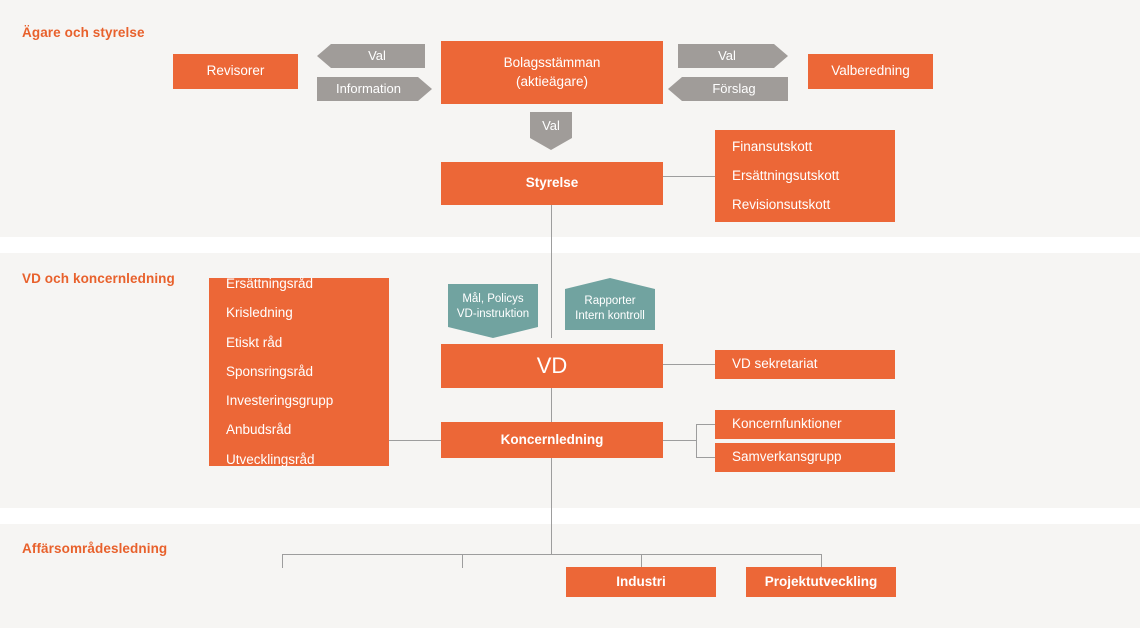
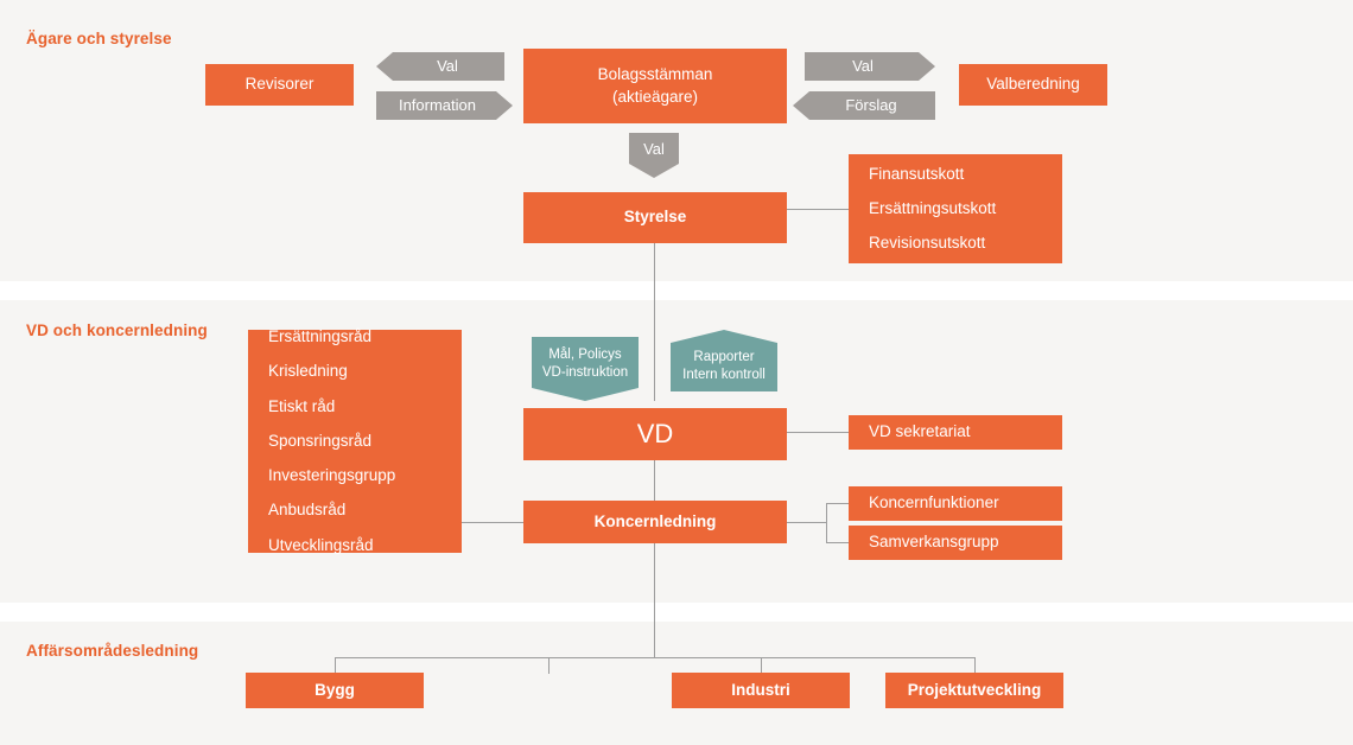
  Ägare och styrelse
  Revisorer
  Bolagsstämman
  (aktieägare)
  Valberedning
  Val
  Information
  Val
  Förslag
  Val
  Styrelse
  Finansutskott
  Ersättningsutskott
  Revisionsutskott
  VD och koncernledning
  Ersättningsråd
  Krisledning
  Etiskt råd
  Sponsringsråd
  Investeringsgrupp
  Anbudsråd
  Utvecklingsråd
  Mål, Policys
  VD-instruktion
  Rapporter
  Intern kontroll
  VD
  VD sekretariat
  Koncernledning
  Koncernfunktioner
  Samverkansgrupp
  Affärsområdesledning
+ Bygg
  Industri
  Projektutveckling
